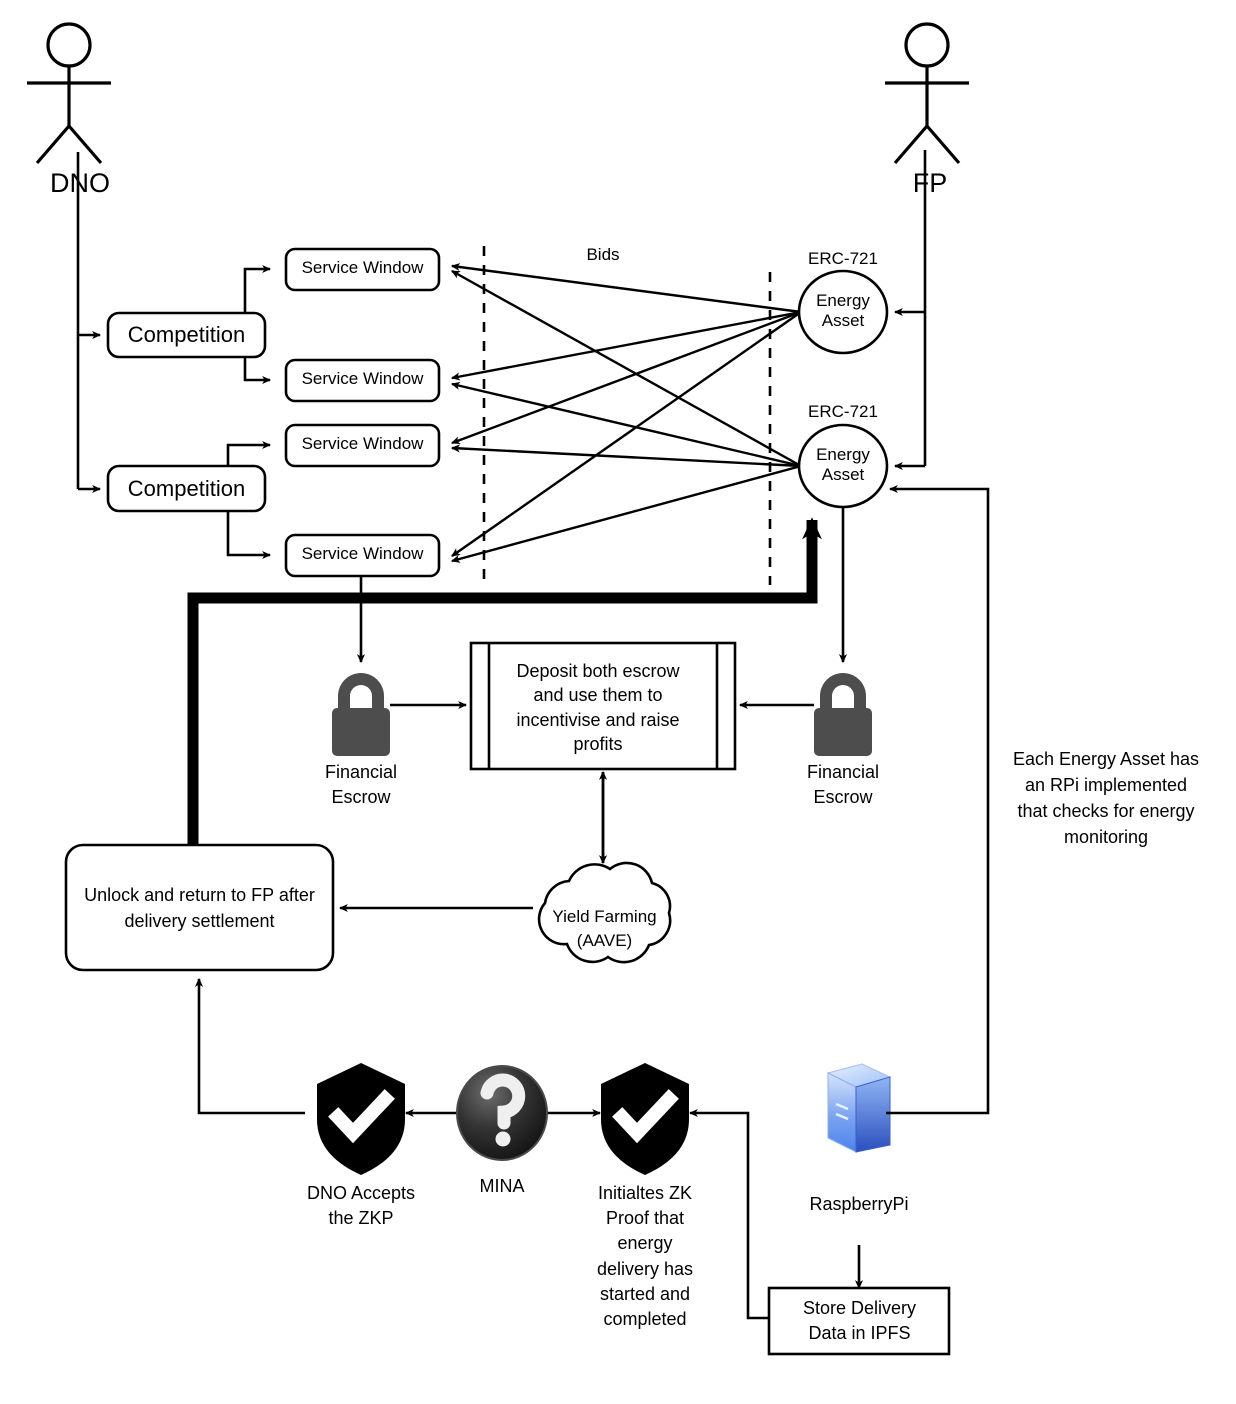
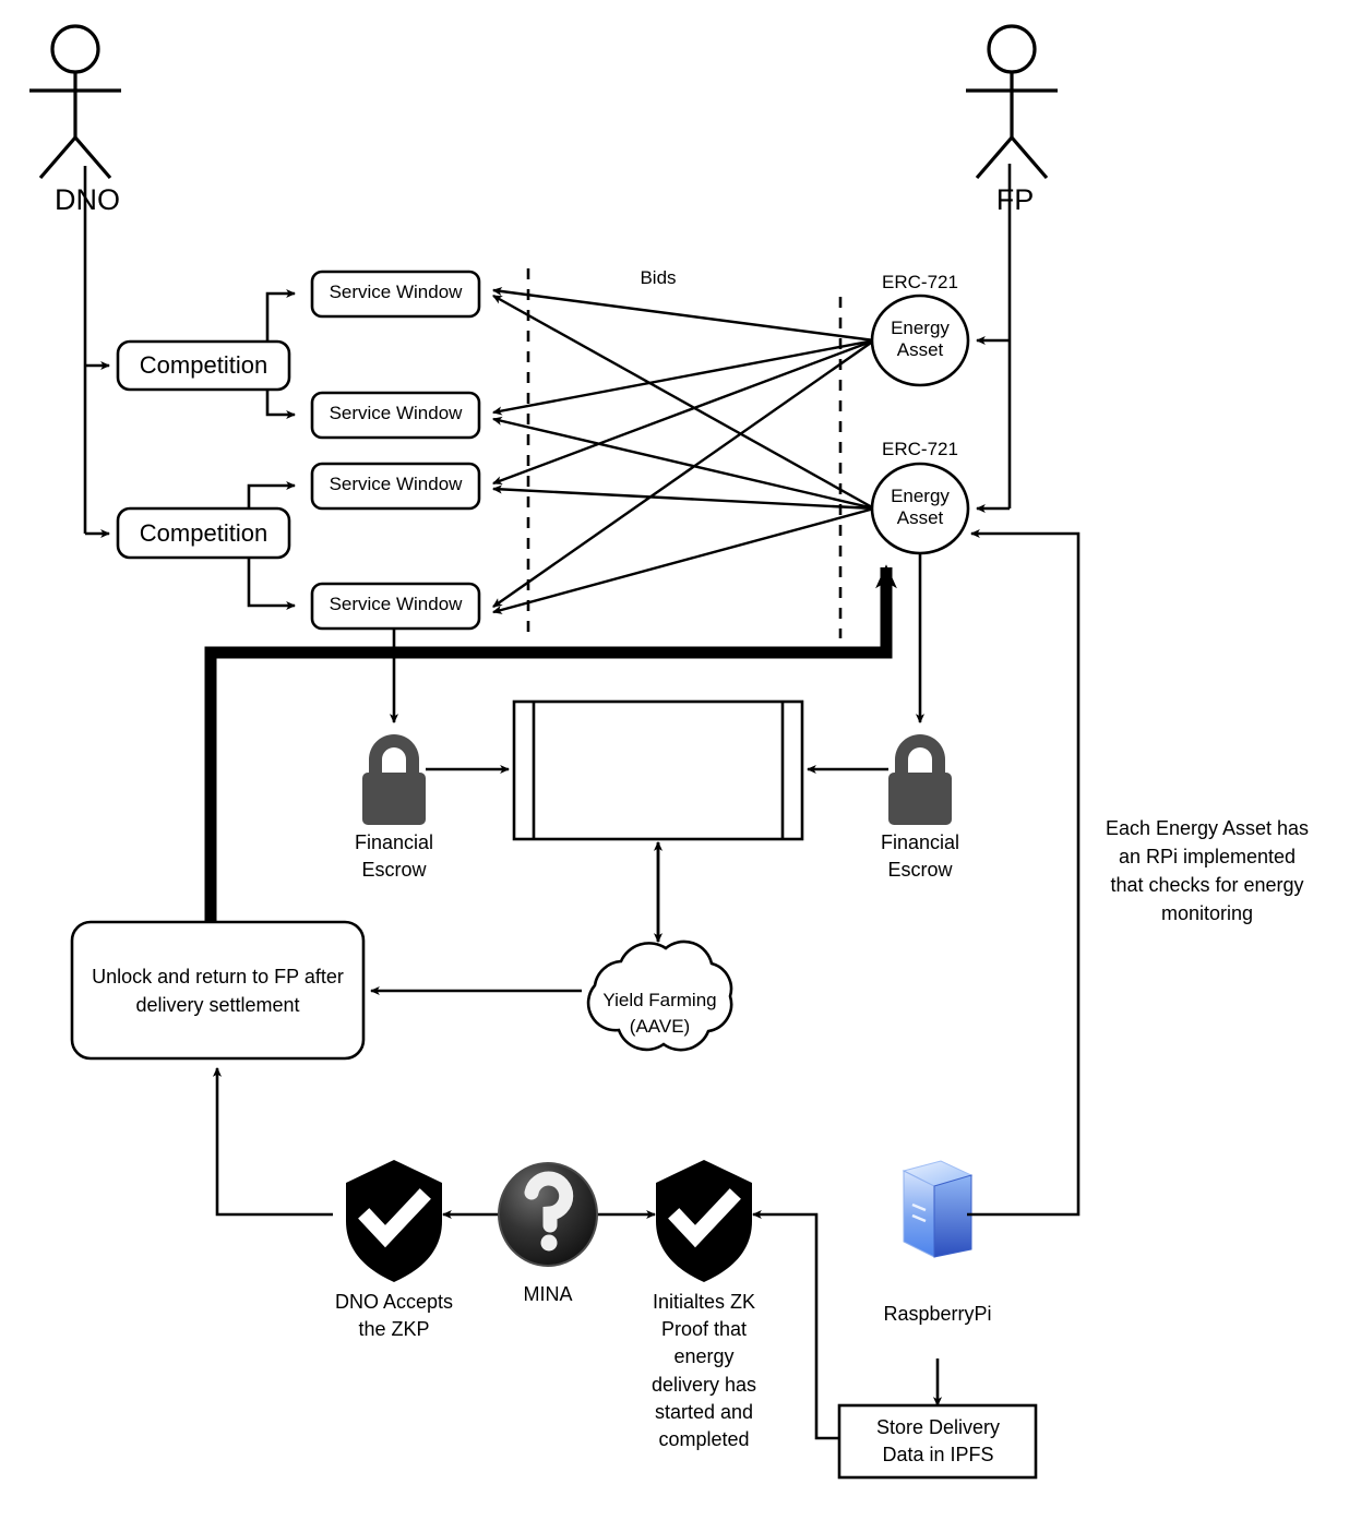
  DNO
  FP
  Competition
  Competition
  Service Window
  Service Window
  Service Window
  Service Window
  Bids
  ERC-721
  Energy
  Asset
  ERC-721
  Energy
  Asset
- Deposit both escrow
- and use them to
- incentivise and raise
- profits
  Financial
  Escrow
  Financial
  Escrow
  Each Energy Asset has
  an RPi implemented
  that checks for energy
  monitoring
  Unlock and return to FP after
  delivery settlement
  Yield Farming
  (AAVE)
  DNO Accepts
  the ZKP
  MINA
  Initialtes ZK
  Proof that
  energy
  delivery has
  started and
  completed
  RaspberryPi
  Store Delivery
  Data in IPFS
